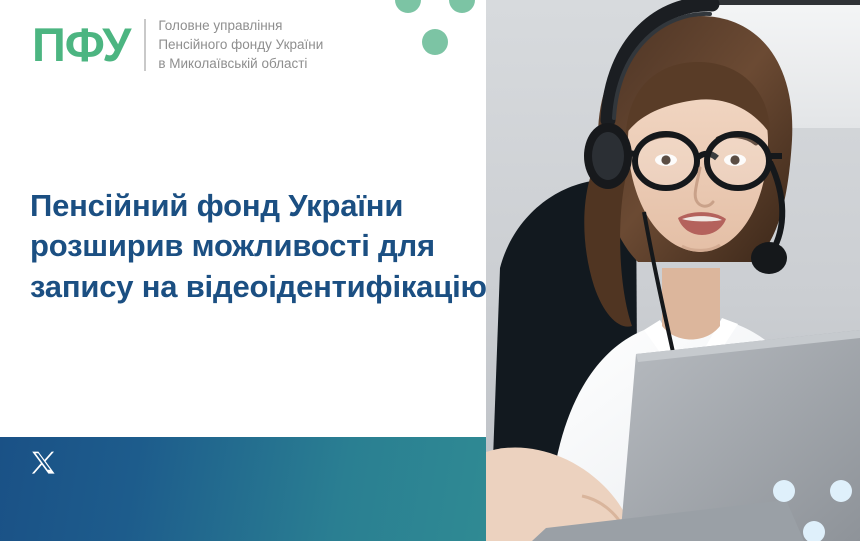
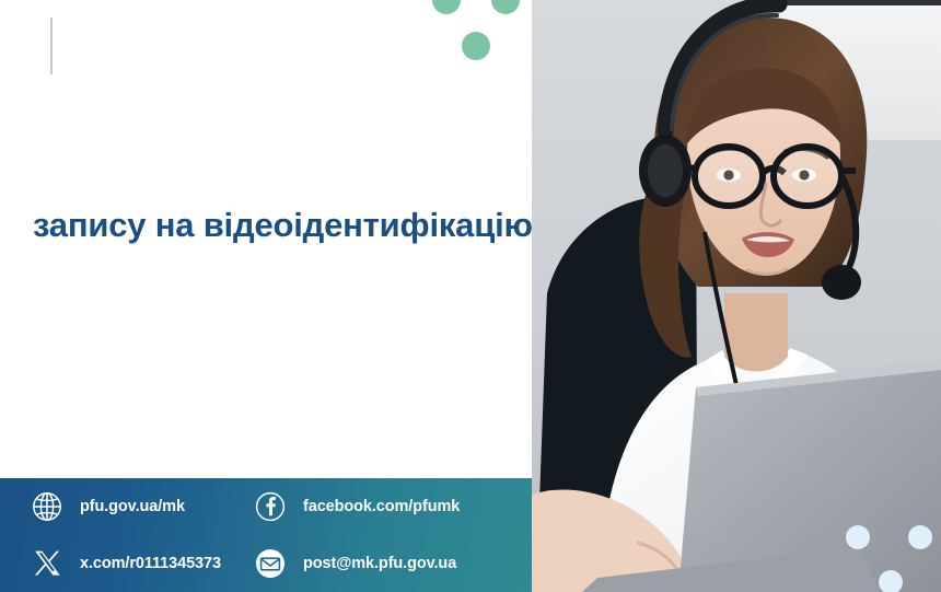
- ПФУ
- Головне управління
- Пенсійного фонду України
- в Миколаївській області
- Пенсійний фонд України
- розширив можливості для
  запису на відеоідентифікацію
+ pfu.gov.ua/mk
+ facebook.com/pfumk
+ x.com/r0111345373
+ post@mk.pfu.gov.ua
